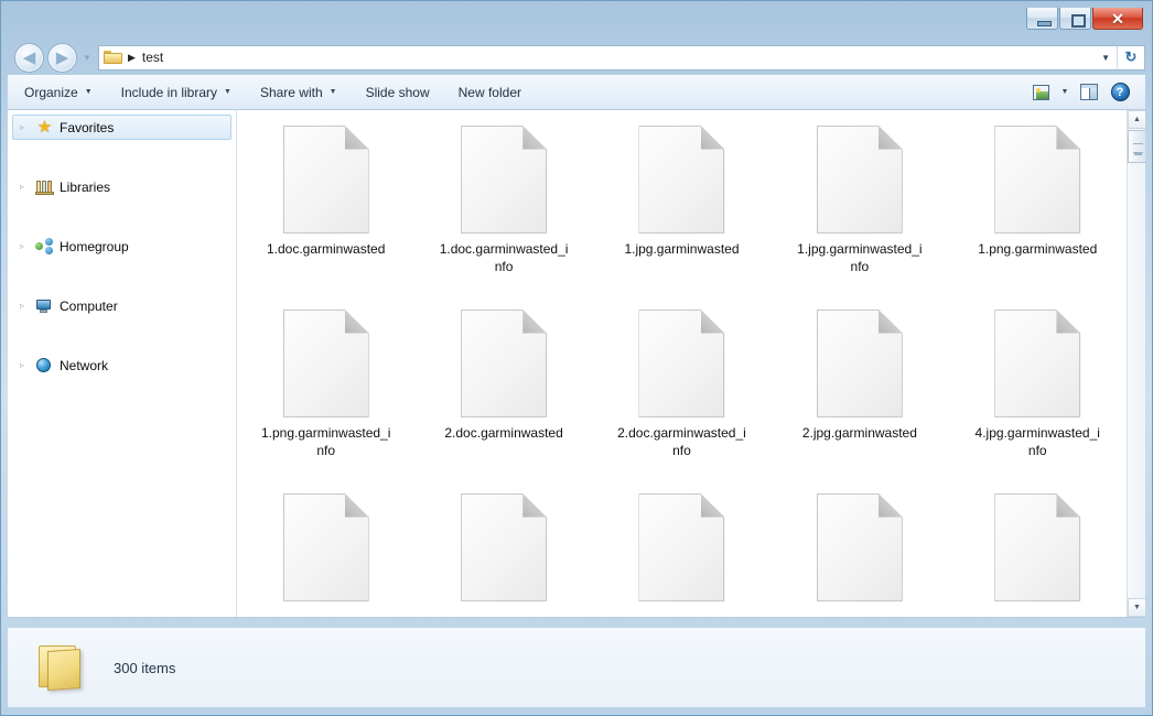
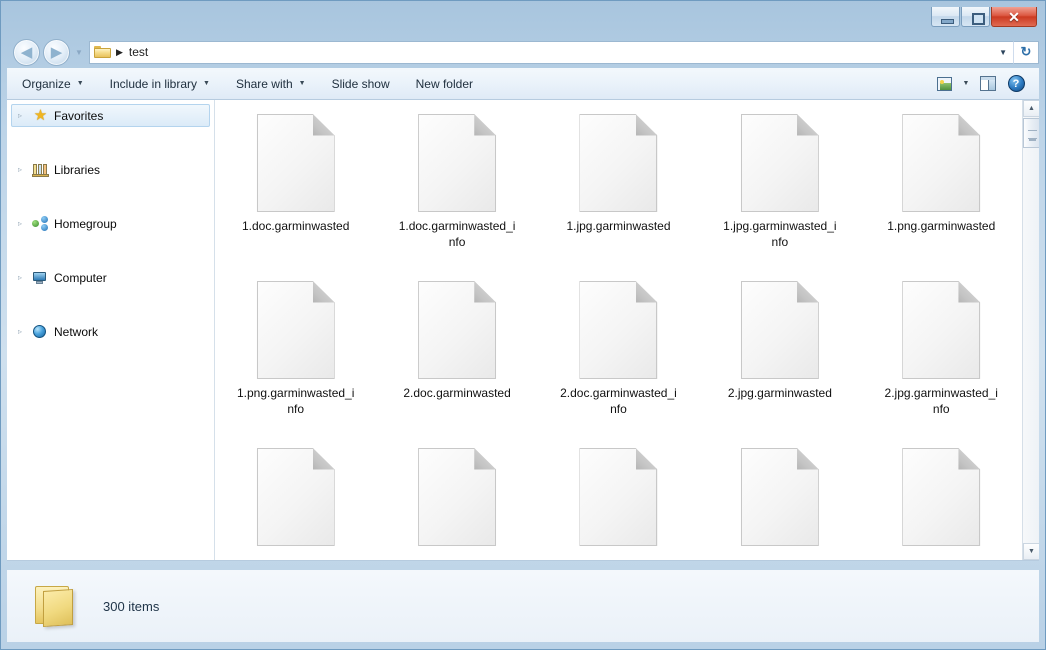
  ✕
  ◀
  ▶
  ▼
  ▶
  test
  ▼
  ↻
  Organize
  Include in library
  Share with
  Slide show
  New folder
  ?
  ▹
  ★
  Favorites
  ▹
  Libraries
  ▹
  Homegroup
  ▹
  Computer
  ▹
  Network
  1.doc.garminwasted
  1.doc.garminwasted_info
  1.jpg.garminwasted
  1.jpg.garminwasted_info
  1.png.garminwasted
  1.png.garminwasted_info
  2.doc.garminwasted
  2.doc.garminwasted_info
  2.jpg.garminwasted
- 4.jpg.garminwasted_info
+ 2.jpg.garminwasted_info
  300 items
